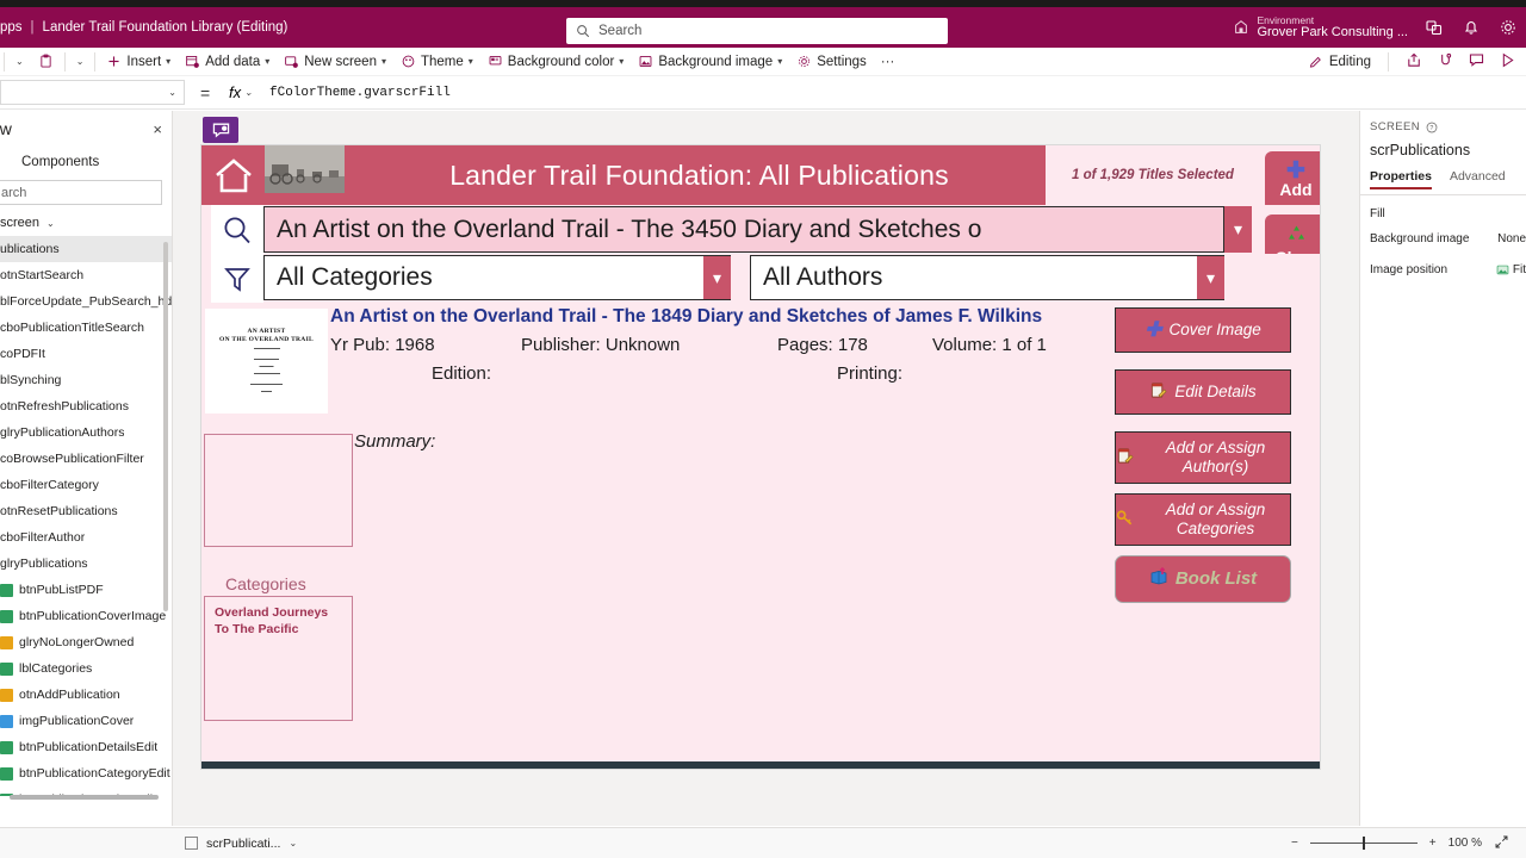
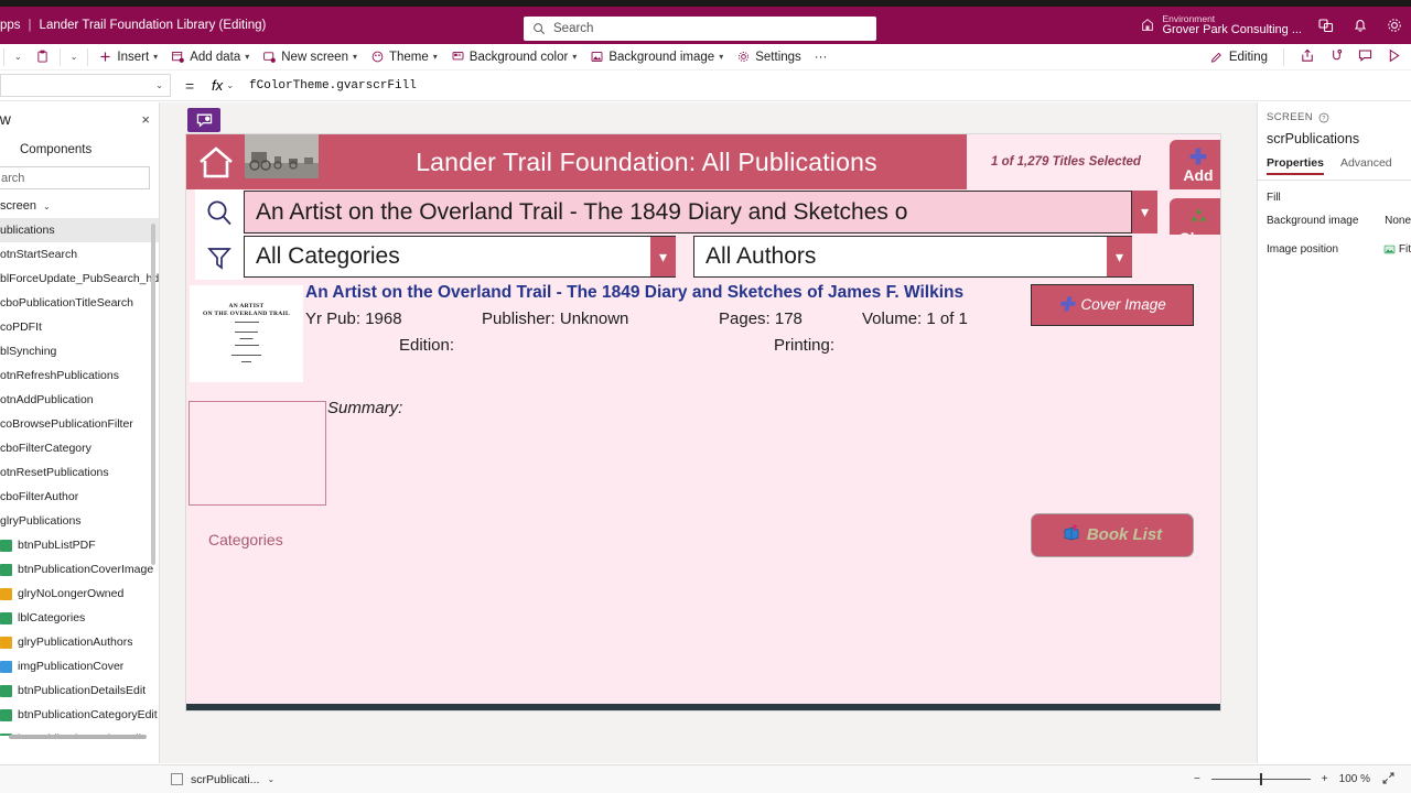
  pps
  |
  Lander Trail Foundation Library (Editing)
  Search
  Environment
  Grover Park Consulting ...
  ⌄
  ⌄
  Insert
  ▾
  Add data
  ▾
  New screen
  ▾
  Theme
  ▾
  Background color
  ▾
  Background image
  ▾
  Settings
  ···
  Editing
  ⌄
  =
  fx
  ⌄
  fColorTheme.gvarscrFill
  ×
  Components
  arch
  screen
  ⌄
  ublications
  otnStartSearch
  blForceUpdate_PubSearch_hd
  cboPublicationTitleSearch
  coPDFIt
  blSynching
  otnRefreshPublications
- glryPublicationAuthors
+ otnAddPublication
  coBrowsePublicationFilter
  cboFilterCategory
  otnResetPublications
  cboFilterAuthor
  glryPublications
  btnPubListPDF
  btnPublicationCoverImage
  glryNoLongerOwned
  lblCategories
- otnAddPublication
+ glryPublicationAuthors
  imgPublicationCover
  btnPublicationDetailsEdit
  btnPublicationCategoryEdit
  Lander Trail Foundation: All Publications
- 1 of 1,929 Titles Selected
+ 1 of 1,279 Titles Selected
  ✚
  Add
- An Artist on the Overland Trail - The 3450 Diary and Sketches o
+ An Artist on the Overland Trail - The 1849 Diary and Sketches o
  ▾
  All Categories
  ▾
  All Authors
  ▾
  An Artist on the Overland Trail - The 1849 Diary and Sketches of James F. Wilkins
  Yr Pub: 1968
  Publisher: Unknown
  Pages: 178
  Volume: 1 of 1
  Edition:
  Printing:
  Summary:
  Categories
- Overland Journeys
- To The Pacific
  ✚
  Cover Image
- Edit Details
- Add or Assign Author(s)
- Add or Assign Categories
  Book List
  SCREEN
  scrPublications
  Properties
  Advanced
  Fill
  Background image
  None
  Image position
  Fit
  scrPublicati...
  ⌄
  −
  +
  100 %
